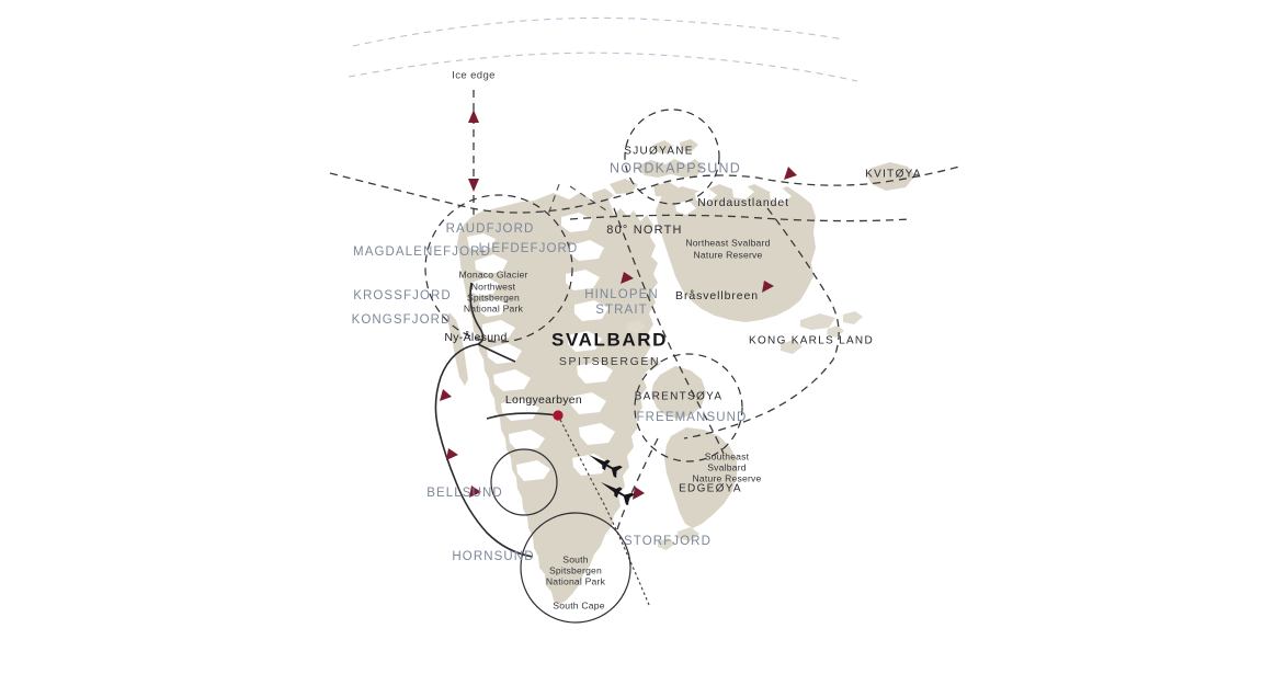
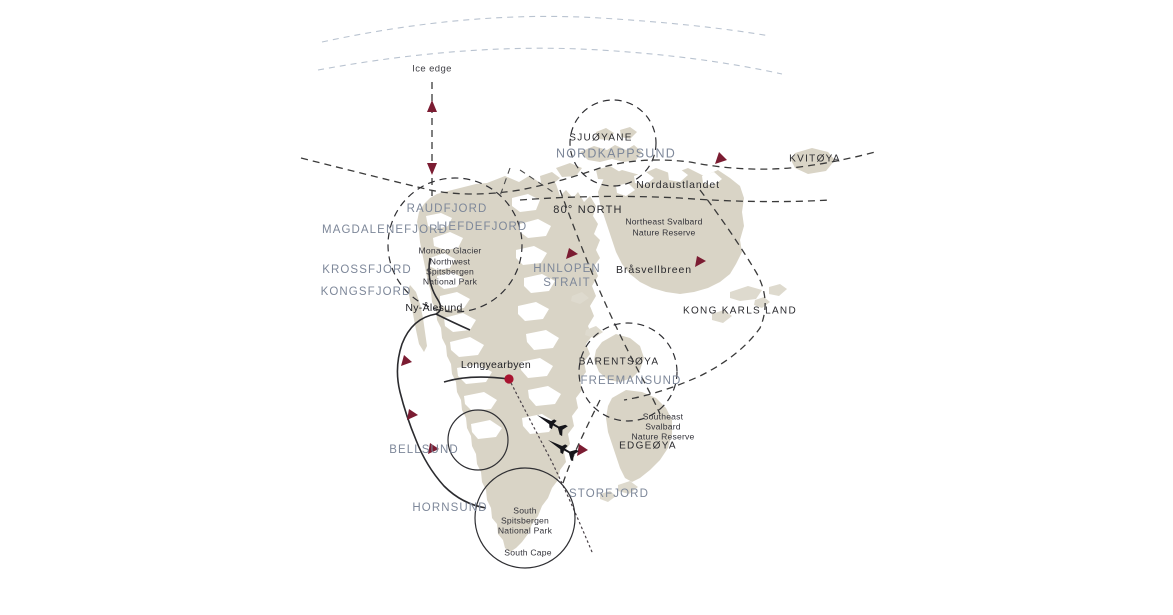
  RAUDFJORD
  LIEFDEFJORD
  MAGDALENEFJORD
  KROSSFJORD
  KONGSFJORD
  NORDKAPPSUND
  HINLOPEN
  STRAIT
  FREEMANSUND
  BELLSUND
  HORNSUND
  STORFJORD
  SJUØYANE
  Nordaustlandet
  KVITØYA
  Bråsvellbreen
  KONG KARLS LAND
  BARENTSØYA
  EDGEØYA
  80° NORTH
  Northeast Svalbard
  Nature Reserve
  Southeast
  Svalbard
  Nature Reserve
  Monaco Glacier
  Northwest
  Spitsbergen
  National Park
  South
  Spitsbergen
  National Park
  Ny-Ålesund
  Longyearbyen
  South Cape
  Ice edge
- SVALBARD
- SPITSBERGEN
